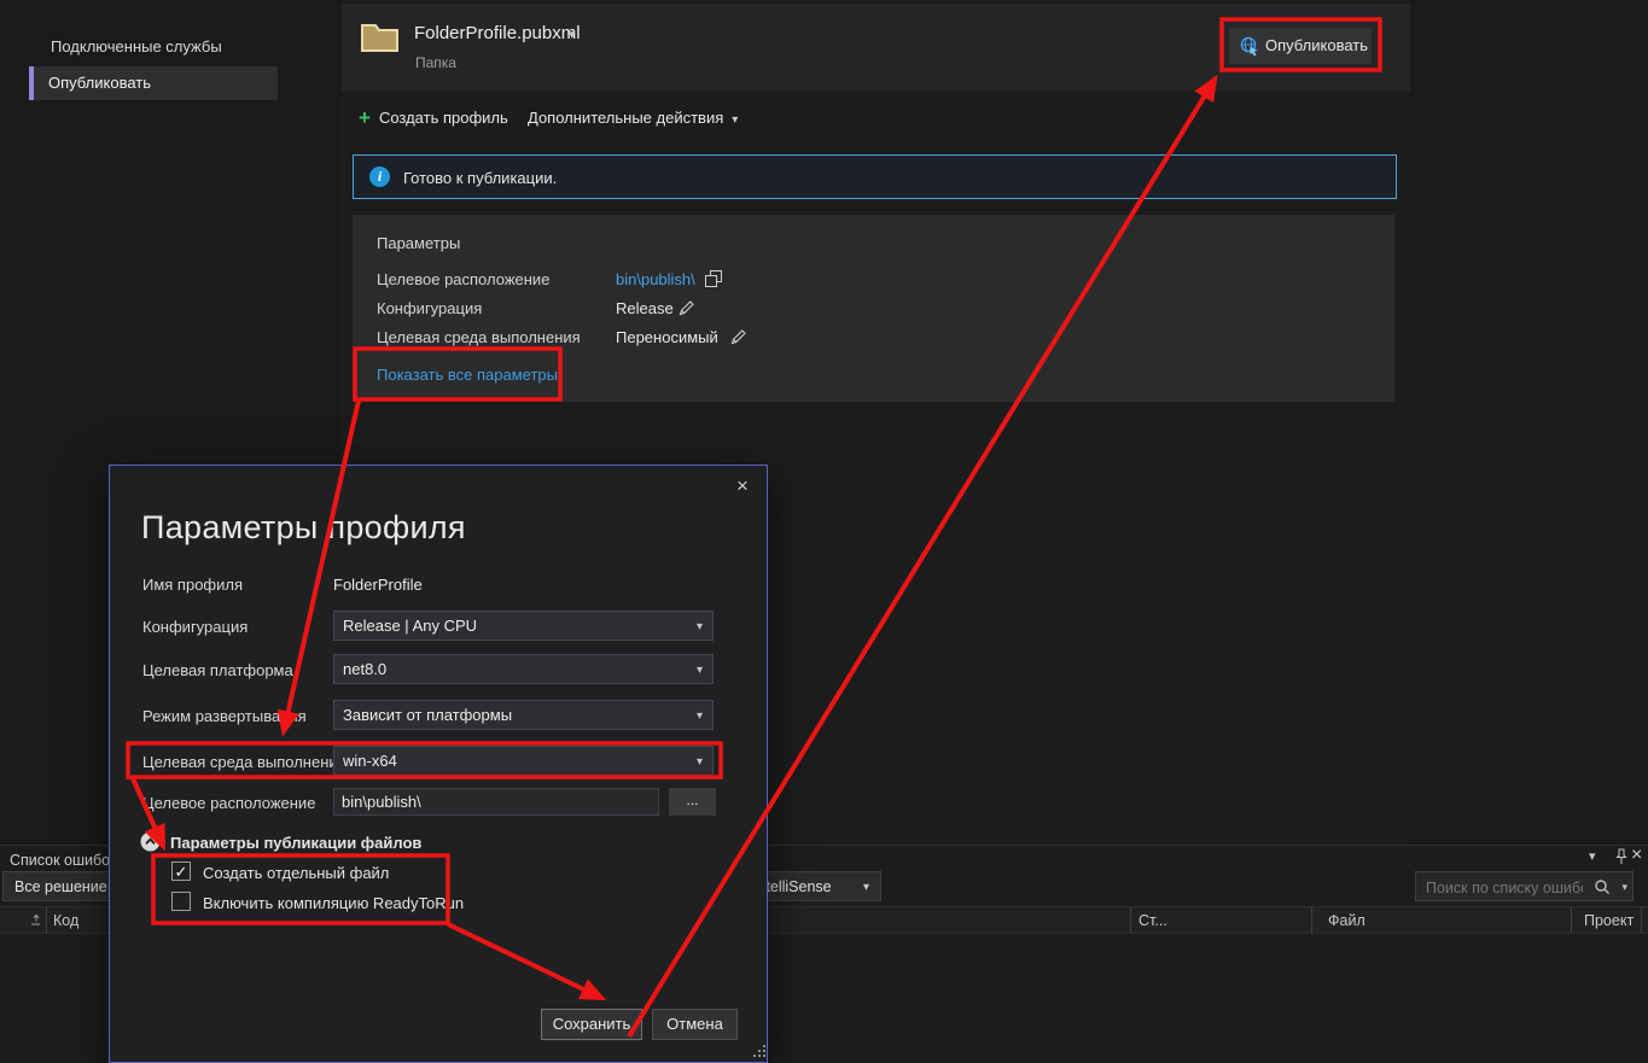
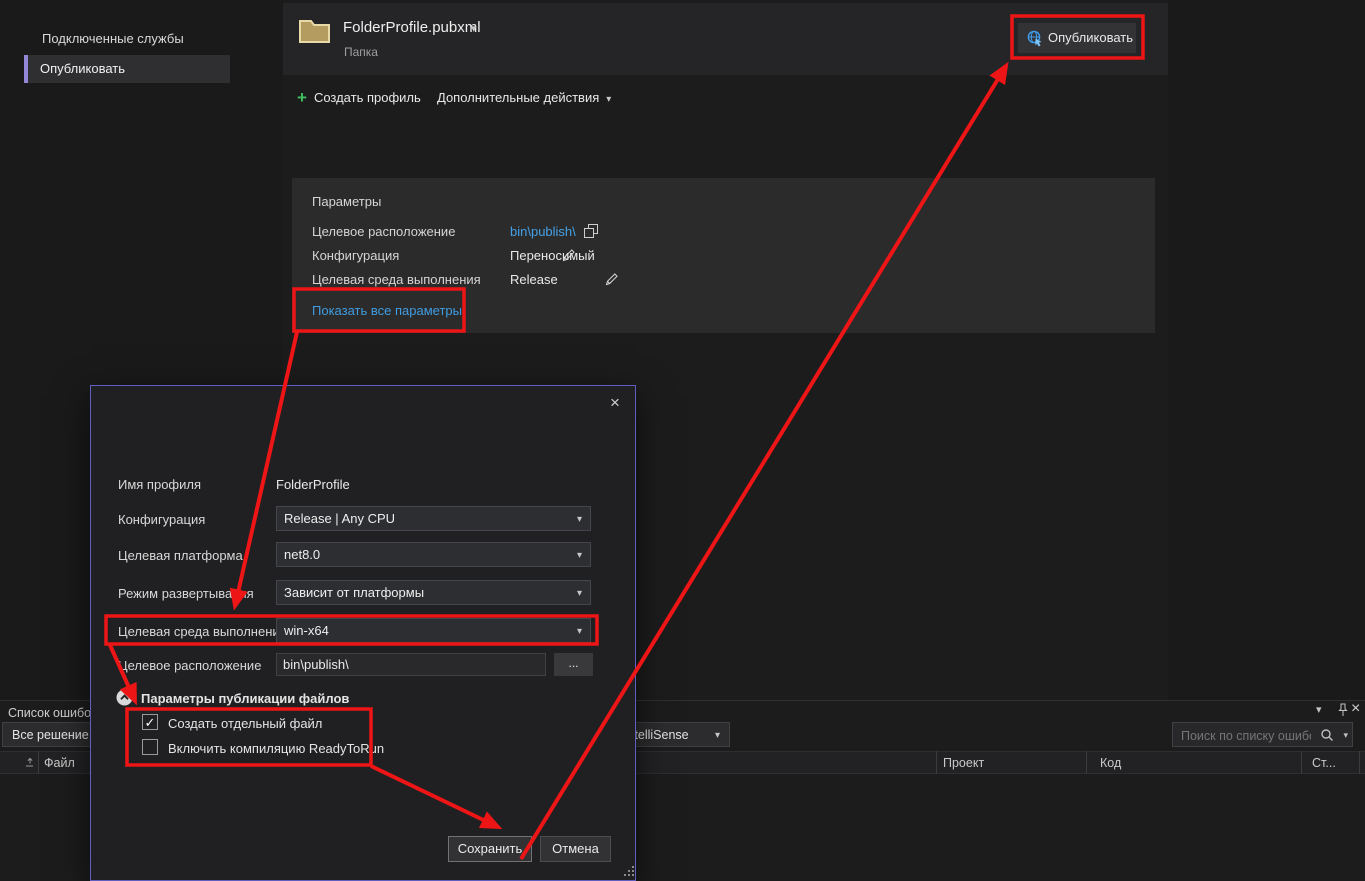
  Подключенные службы
  Опубликовать
  FolderProfile.pubxml
  ▾
  Папка
  Опубликовать
  + Создать профиль
  Дополнительные действия ▾
- i
- Готово к публикации.
  Параметры
  Целевое расположение
  bin\publish\
  Конфигурация
- Release
+ Переносимый
  Целевая среда выполнения
- Переносимый
+ Release
  Показать все параметры
  Список ошибо
  ▾
  ×
  Все решение
  telliSense
  ▾
  Поиск по списку ошиб
  ▾
- Код
+ Файл
- Ст...
+ Проект
- Файл
+ Код
- Проект
+ Ст...
  ×
- Параметры профиля
  Имя профиля
  FolderProfile
  Конфигурация
  Release | Any CPU
  ▾
  Целевая платформа
  net8.0
  ▾
  Режим развертываия
  Зависит от платформы
  ▾
  Целевая среда выполнен
  win-x64
  ▾
  Целевое расположение
  bin\publish\
  ...
  Параметры публикации файлов
  ✓
  Создать отдельный файл
  Включить компиляцию ReadyToRun
  Сохранить
  Отмена
